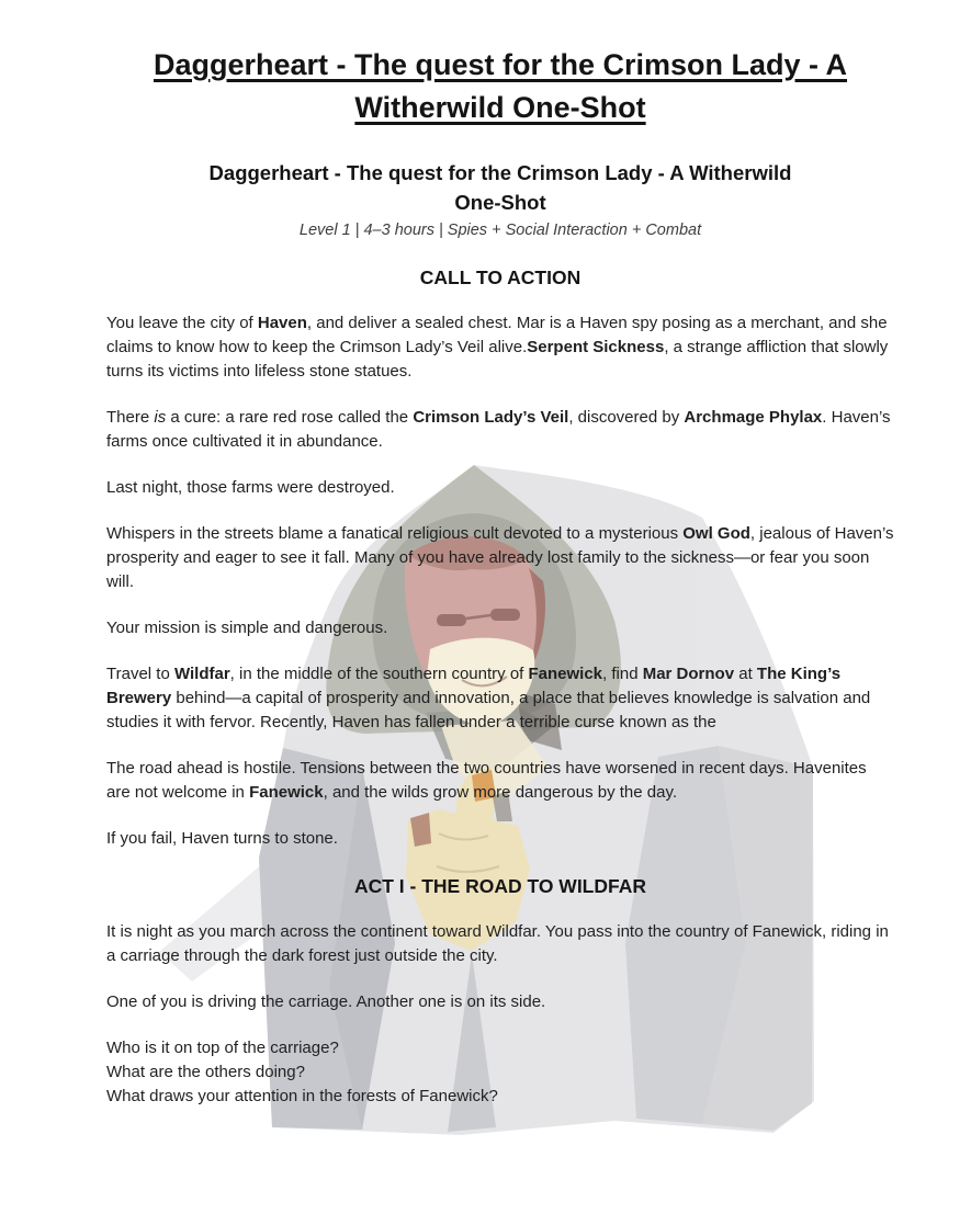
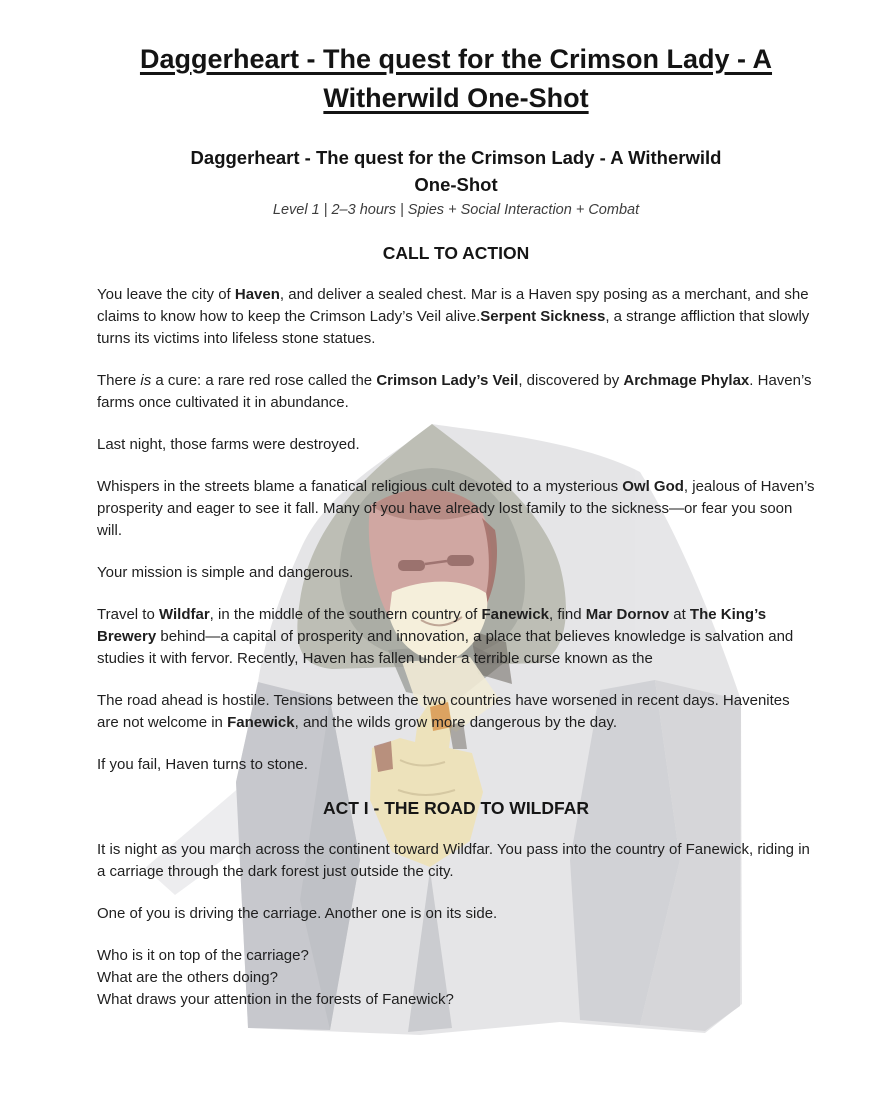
  Daggerheart - The quest for the Crimson Lady - A
  Witherwild One-Shot
  Daggerheart - The quest for the Crimson Lady - A Witherwild
  One-Shot
- Level 1 | 4–3 hours | Spies + Social Interaction + Combat
+ Level 1 | 2–3 hours | Spies + Social Interaction + Combat
  CALL TO ACTION
  You leave the city of Haven, and deliver a sealed chest. Mar is a Haven spy posing as a merchant, and she claims to know how to keep the Crimson Lady’s Veil alive.Serpent Sickness, a strange affliction that slowly turns its victims into lifeless stone statues.
  There is a cure: a rare red rose called the Crimson Lady’s Veil, discovered by Archmage Phylax. Haven’s farms once cultivated it in abundance.
  Last night, those farms were destroyed.
  Whispers in the streets blame a fanatical religious cult devoted to a mysterious Owl God, jealous of Haven’s prosperity and eager to see it fall. Many of you have already lost family to the sickness—or fear you soon will.
  Your mission is simple and dangerous.
  Travel to Wildfar, in the middle of the southern country of Fanewick, find Mar Dornov at The King’s Brewery behind—a capital of prosperity and innovation, a place that believes knowledge is salvation and studies it with fervor. Recently, Haven has fallen under a terrible curse known as the
  The road ahead is hostile. Tensions between the two countries have worsened in recent days. Havenites are not welcome in Fanewick, and the wilds grow more dangerous by the day.
  If you fail, Haven turns to stone.
  ACT I - THE ROAD TO WILDFAR
  It is night as you march across the continent toward Wildfar. You pass into the country of Fanewick, riding in a carriage through the dark forest just outside the city.
  One of you is driving the carriage. Another one is on its side.
  Who is it on top of the carriage?
  What are the others doing?
  What draws your attention in the forests of Fanewick?
